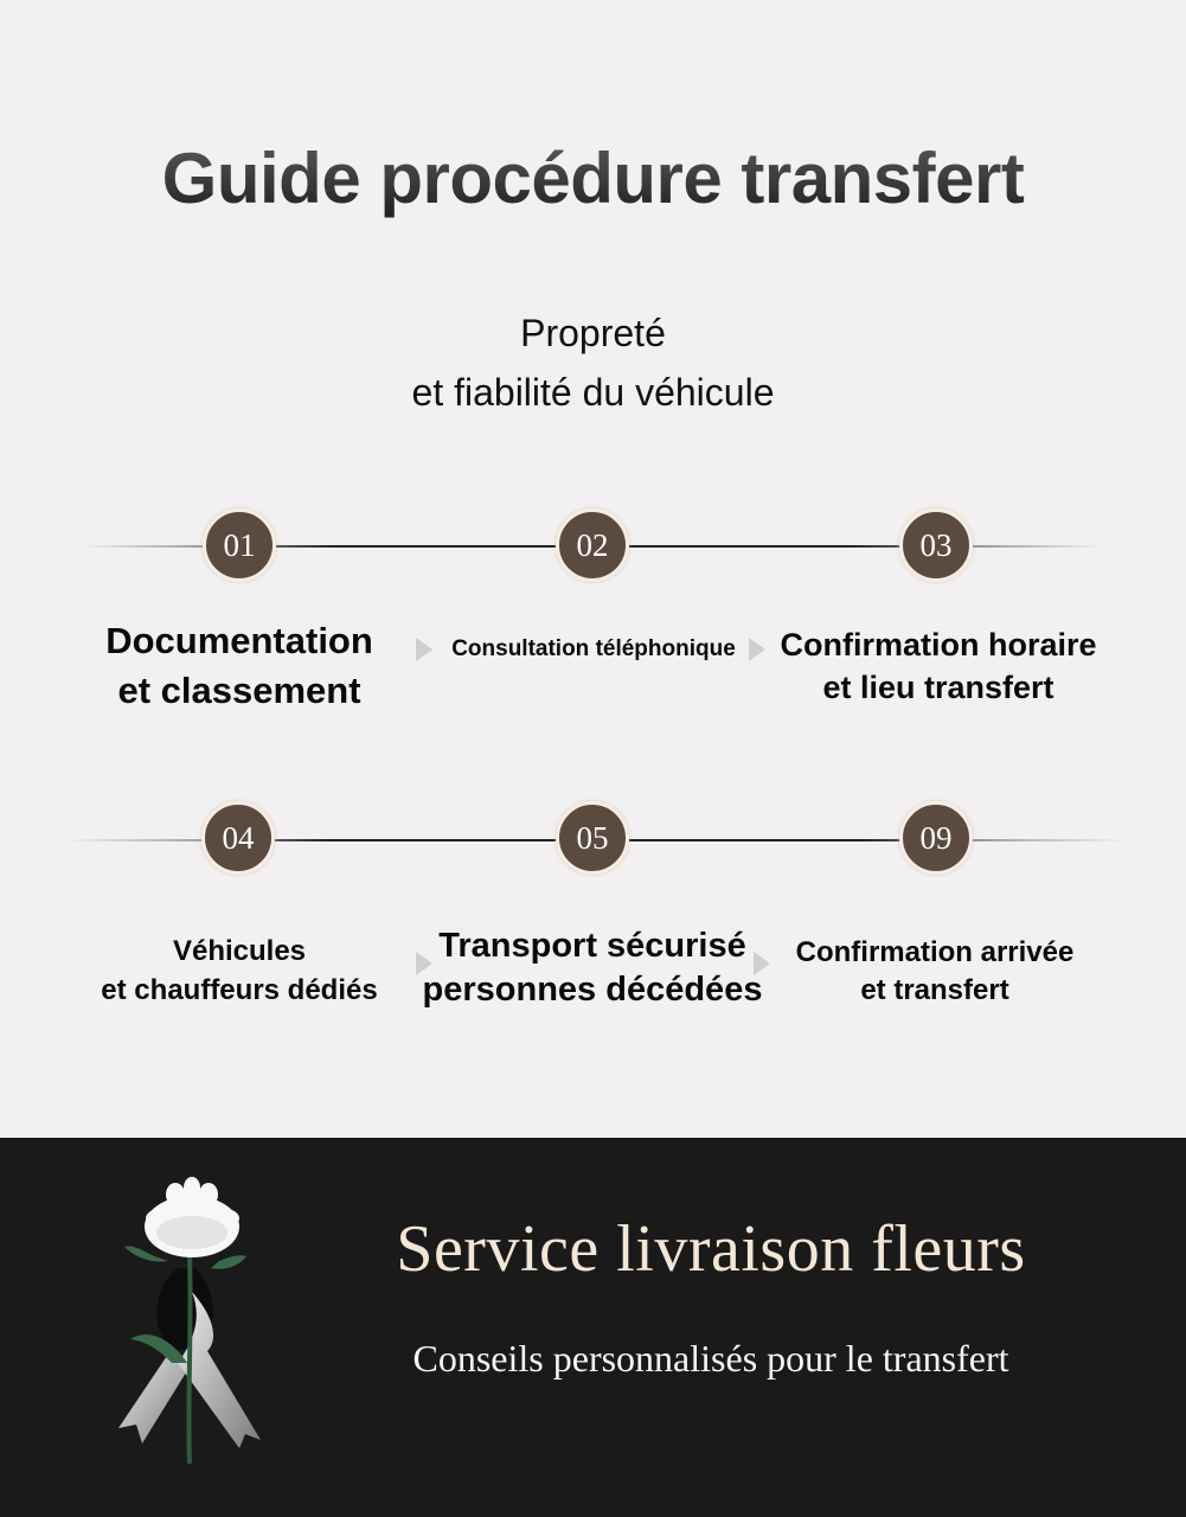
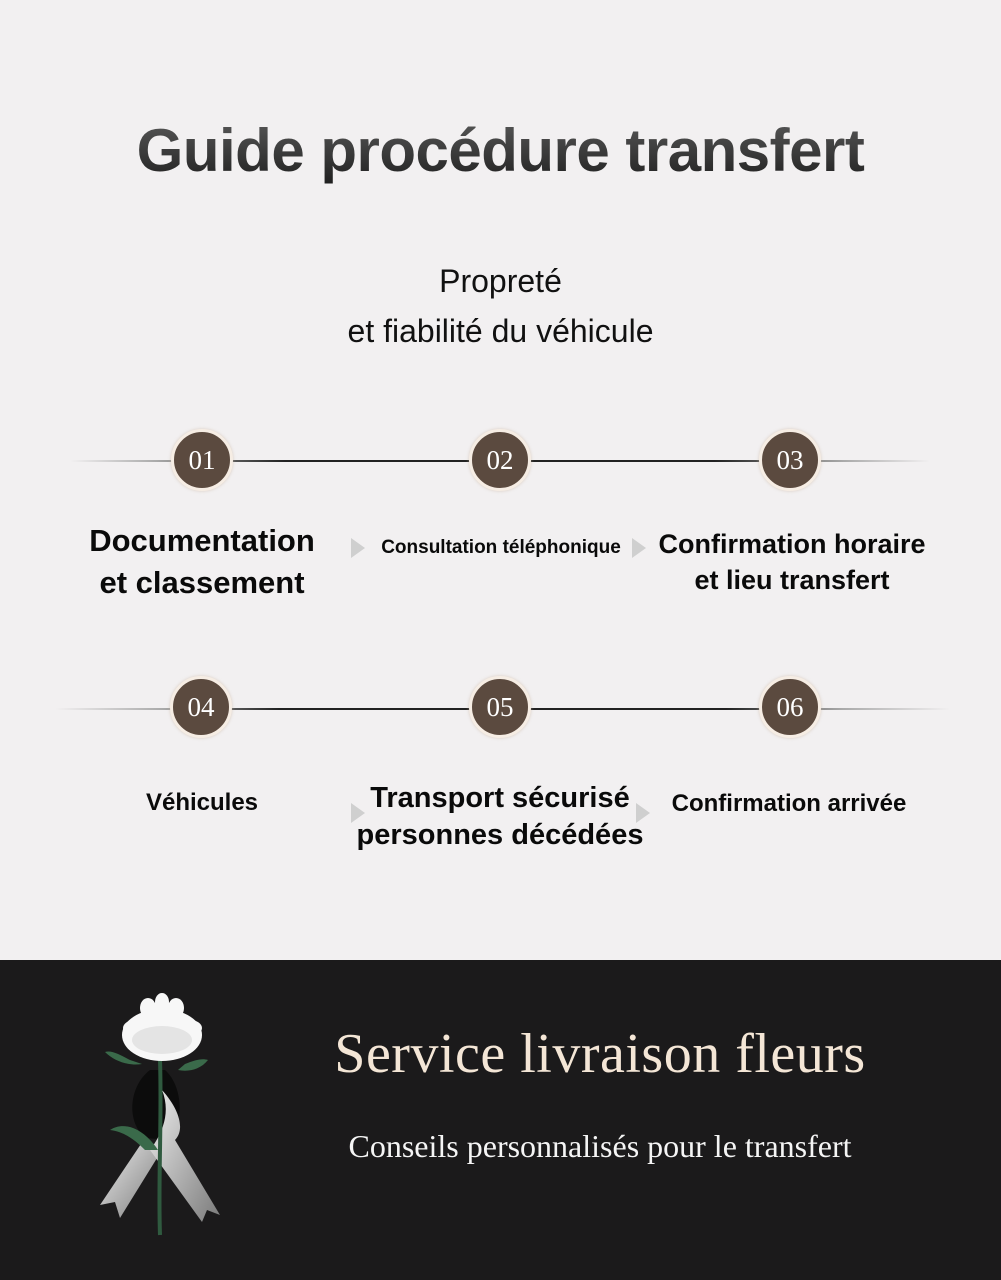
  Guide procédure transfert
  Propreté
  et fiabilité du véhicule
  01
  02
  03
  Documentation
  et classement
  Consultation téléphonique
  Confirmation horaire
  et lieu transfert
  04
  05
- 09
+ 06
  Véhicules
- et chauffeurs dédiés
  Transport sécurisé
  personnes décédées
  Confirmation arrivée
- et transfert
  Service livraison fleurs
  Conseils personnalisés pour le transfert
